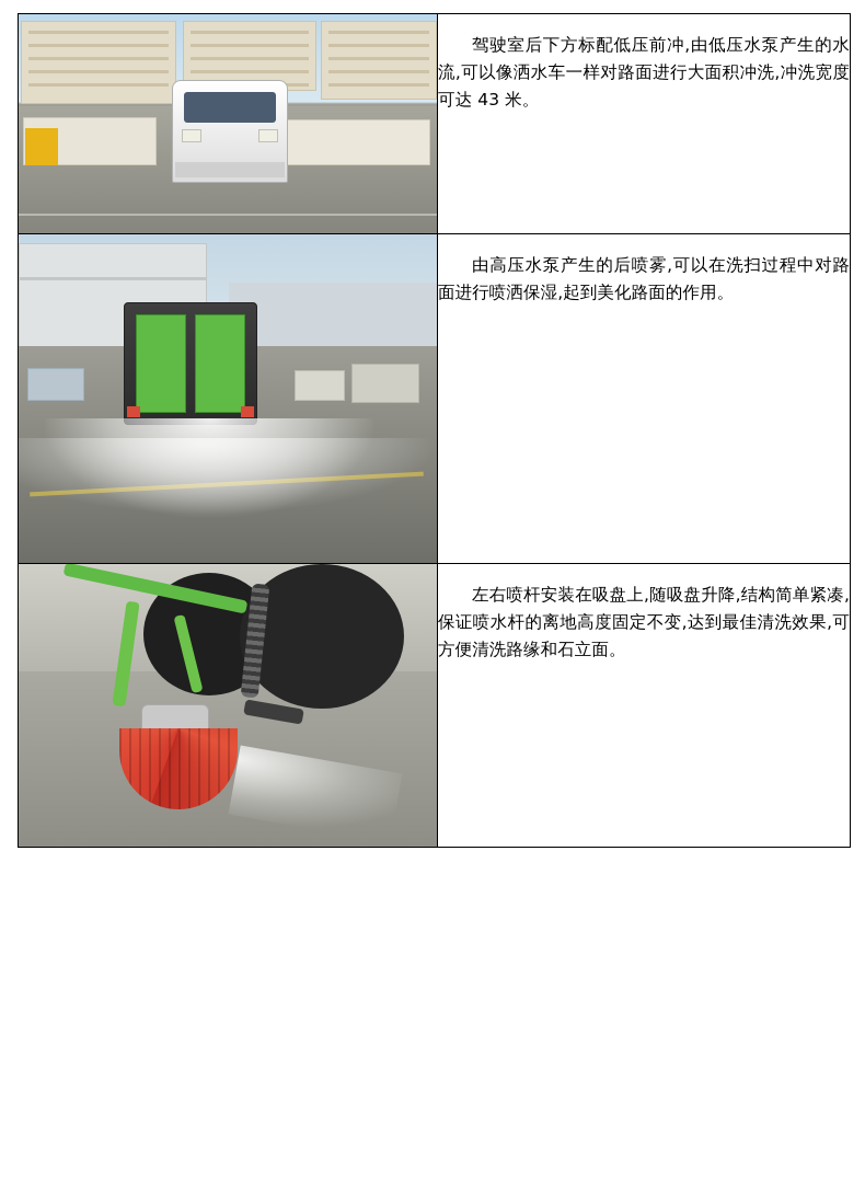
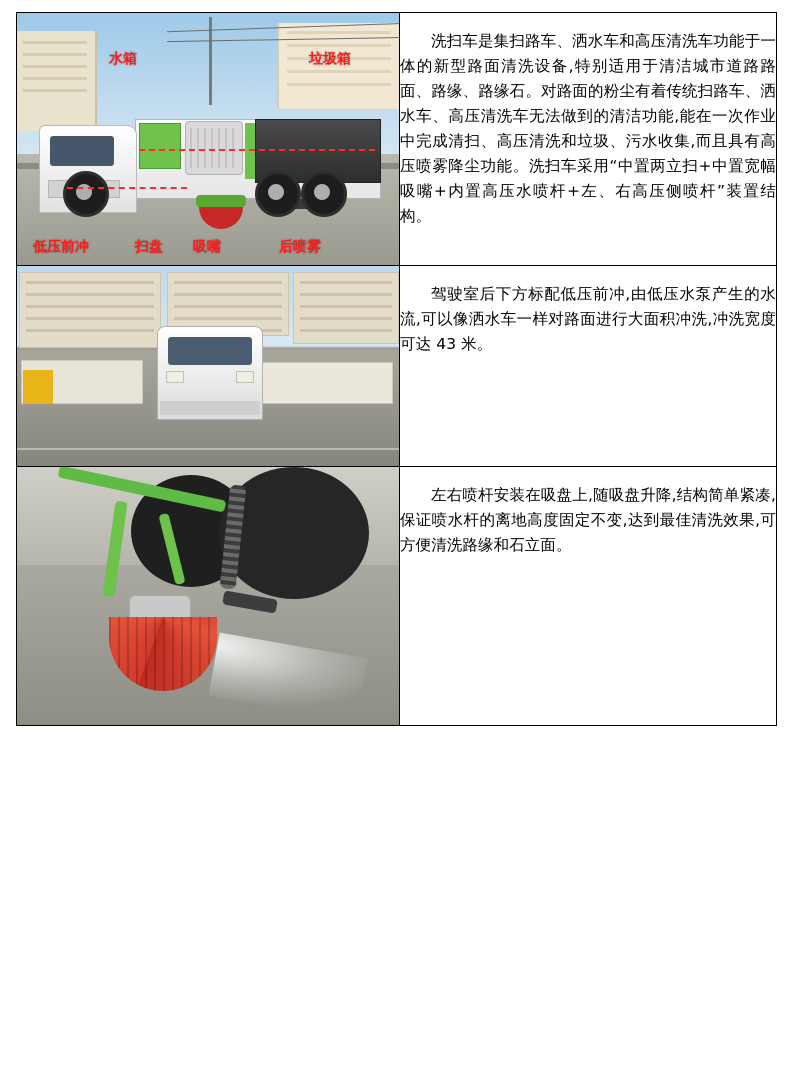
+ 水箱 垃圾箱 低压前冲 扫盘 吸嘴 后喷雾	洗扫车是集扫路车、洒水车和高压清洗车功能于一体的新型路面清洗设备,特别适用于清洁城市道路路面、路缘、路缘石。对路面的粉尘有着传统扫路车、洒水车、高压清洗车无法做到的清洁功能,能在一次作业中完成清扫、高压清洗和垃圾、污水收集,而且具有高压喷雾降尘功能。洗扫车采用“中置两立扫+中置宽幅吸嘴+内置高压水喷杆+左、右高压侧喷杆”装置结构。
  	驾驶室后下方标配低压前冲,由低压水泵产生的水流,可以像洒水车一样对路面进行大面积冲洗,冲洗宽度可达 43 米。
- 	由高压水泵产生的后喷雾,可以在洗扫过程中对路面进行喷洒保湿,起到美化路面的作用。
  	左右喷杆安装在吸盘上,随吸盘升降,结构简单紧凑,保证喷水杆的离地高度固定不变,达到最佳清洗效果,可方便清洗路缘和石立面。
